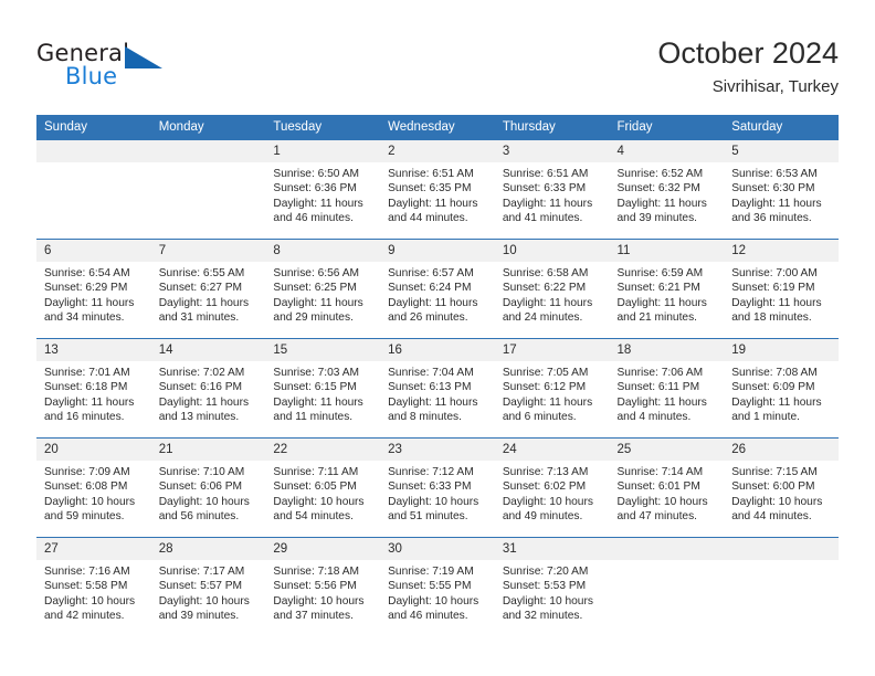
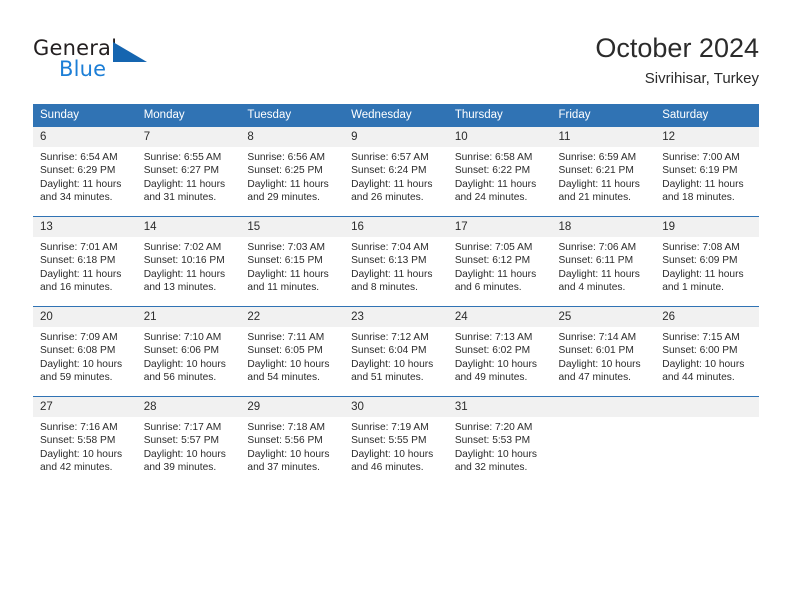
  General
  Blue
  October 2024
  Sivrihisar, Turkey
  Sunday	Monday	Tuesday	Wednesday	Thursday	Friday	Saturday
- 		1Sunrise: 6:50 AMSunset: 6:36 PMDaylight: 11 hoursand 46 minutes.	2Sunrise: 6:51 AMSunset: 6:35 PMDaylight: 11 hoursand 44 minutes.	3Sunrise: 6:51 AMSunset: 6:33 PMDaylight: 11 hoursand 41 minutes.	4Sunrise: 6:52 AMSunset: 6:32 PMDaylight: 11 hoursand 39 minutes.	5Sunrise: 6:53 AMSunset: 6:30 PMDaylight: 11 hoursand 36 minutes.
  6Sunrise: 6:54 AMSunset: 6:29 PMDaylight: 11 hoursand 34 minutes.	7Sunrise: 6:55 AMSunset: 6:27 PMDaylight: 11 hoursand 31 minutes.	8Sunrise: 6:56 AMSunset: 6:25 PMDaylight: 11 hoursand 29 minutes.	9Sunrise: 6:57 AMSunset: 6:24 PMDaylight: 11 hoursand 26 minutes.	10Sunrise: 6:58 AMSunset: 6:22 PMDaylight: 11 hoursand 24 minutes.	11Sunrise: 6:59 AMSunset: 6:21 PMDaylight: 11 hoursand 21 minutes.	12Sunrise: 7:00 AMSunset: 6:19 PMDaylight: 11 hoursand 18 minutes.
- 13Sunrise: 7:01 AMSunset: 6:18 PMDaylight: 11 hoursand 16 minutes.	14Sunrise: 7:02 AMSunset: 6:16 PMDaylight: 11 hoursand 13 minutes.	15Sunrise: 7:03 AMSunset: 6:15 PMDaylight: 11 hoursand 11 minutes.	16Sunrise: 7:04 AMSunset: 6:13 PMDaylight: 11 hoursand 8 minutes.	17Sunrise: 7:05 AMSunset: 6:12 PMDaylight: 11 hoursand 6 minutes.	18Sunrise: 7:06 AMSunset: 6:11 PMDaylight: 11 hoursand 4 minutes.	19Sunrise: 7:08 AMSunset: 6:09 PMDaylight: 11 hoursand 1 minute.
+ 13Sunrise: 7:01 AMSunset: 6:18 PMDaylight: 11 hoursand 16 minutes.	14Sunrise: 7:02 AMSunset: 10:16 PMDaylight: 11 hoursand 13 minutes.	15Sunrise: 7:03 AMSunset: 6:15 PMDaylight: 11 hoursand 11 minutes.	16Sunrise: 7:04 AMSunset: 6:13 PMDaylight: 11 hoursand 8 minutes.	17Sunrise: 7:05 AMSunset: 6:12 PMDaylight: 11 hoursand 6 minutes.	18Sunrise: 7:06 AMSunset: 6:11 PMDaylight: 11 hoursand 4 minutes.	19Sunrise: 7:08 AMSunset: 6:09 PMDaylight: 11 hoursand 1 minute.
- 20Sunrise: 7:09 AMSunset: 6:08 PMDaylight: 10 hoursand 59 minutes.	21Sunrise: 7:10 AMSunset: 6:06 PMDaylight: 10 hoursand 56 minutes.	22Sunrise: 7:11 AMSunset: 6:05 PMDaylight: 10 hoursand 54 minutes.	23Sunrise: 7:12 AMSunset: 6:33 PMDaylight: 10 hoursand 51 minutes.	24Sunrise: 7:13 AMSunset: 6:02 PMDaylight: 10 hoursand 49 minutes.	25Sunrise: 7:14 AMSunset: 6:01 PMDaylight: 10 hoursand 47 minutes.	26Sunrise: 7:15 AMSunset: 6:00 PMDaylight: 10 hoursand 44 minutes.
+ 20Sunrise: 7:09 AMSunset: 6:08 PMDaylight: 10 hoursand 59 minutes.	21Sunrise: 7:10 AMSunset: 6:06 PMDaylight: 10 hoursand 56 minutes.	22Sunrise: 7:11 AMSunset: 6:05 PMDaylight: 10 hoursand 54 minutes.	23Sunrise: 7:12 AMSunset: 6:04 PMDaylight: 10 hoursand 51 minutes.	24Sunrise: 7:13 AMSunset: 6:02 PMDaylight: 10 hoursand 49 minutes.	25Sunrise: 7:14 AMSunset: 6:01 PMDaylight: 10 hoursand 47 minutes.	26Sunrise: 7:15 AMSunset: 6:00 PMDaylight: 10 hoursand 44 minutes.
  27Sunrise: 7:16 AMSunset: 5:58 PMDaylight: 10 hoursand 42 minutes.	28Sunrise: 7:17 AMSunset: 5:57 PMDaylight: 10 hoursand 39 minutes.	29Sunrise: 7:18 AMSunset: 5:56 PMDaylight: 10 hoursand 37 minutes.	30Sunrise: 7:19 AMSunset: 5:55 PMDaylight: 10 hoursand 46 minutes.	31Sunrise: 7:20 AMSunset: 5:53 PMDaylight: 10 hoursand 32 minutes.
